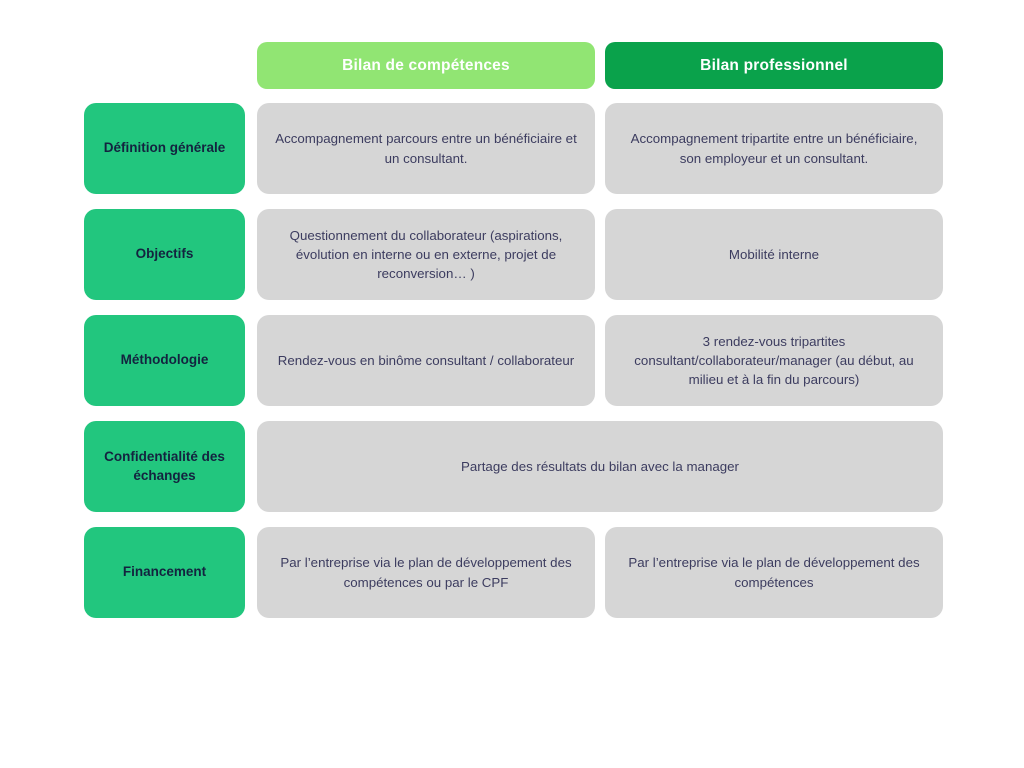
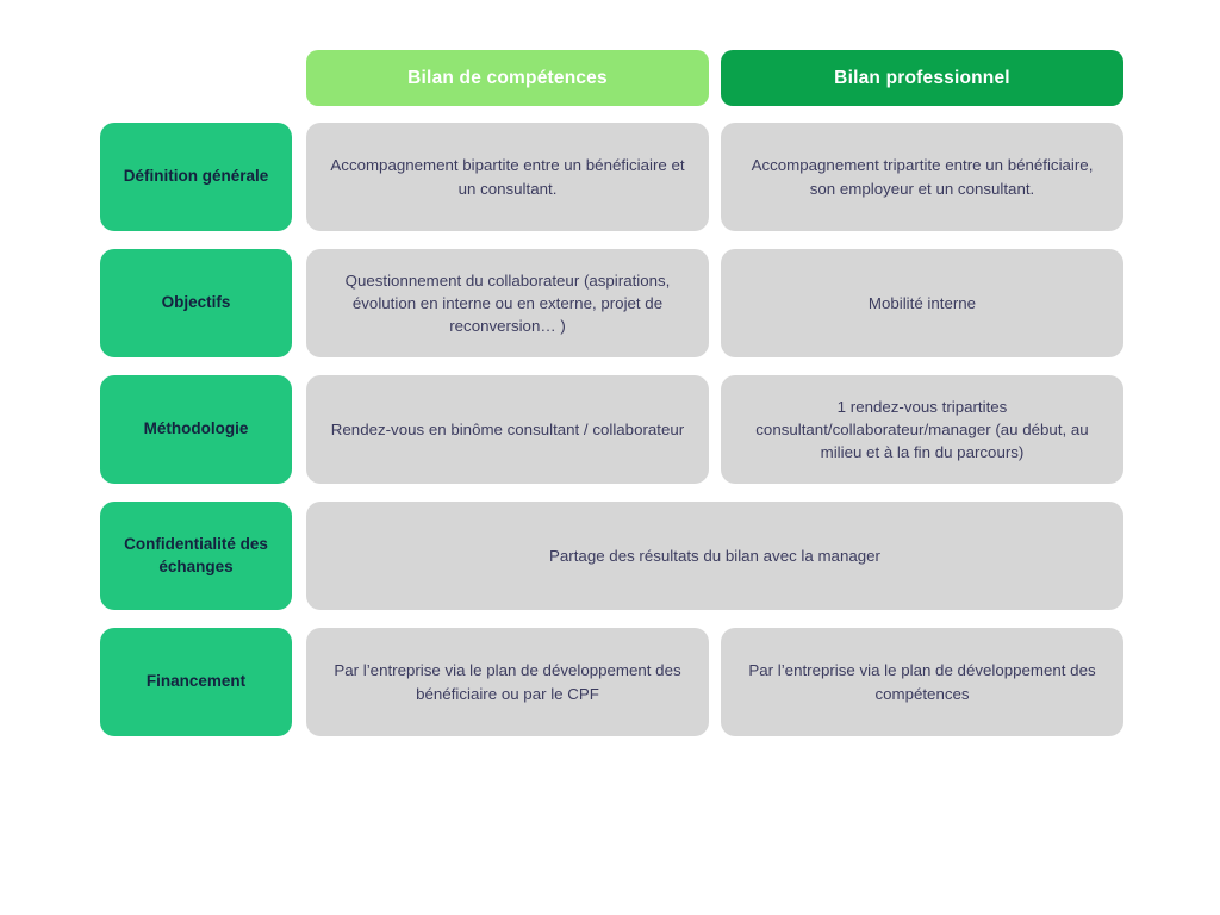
  Bilan de compétences
  Bilan professionnel
  Définition générale
- Accompagnement parcours entre un bénéficiaire et un consultant.
+ Accompagnement bipartite entre un bénéficiaire et un consultant.
  Accompagnement tripartite entre un bénéficiaire, son employeur et un consultant.
  Objectifs
  Questionnement du collaborateur (aspirations, évolution en interne ou en externe, projet de reconversion… )
  Mobilité interne
  Méthodologie
  Rendez-vous en binôme consultant / collaborateur
- 3 rendez-vous tripartites consultant/collaborateur/manager (au début, au milieu et à la fin du parcours)
+ 1 rendez-vous tripartites consultant/collaborateur/manager (au début, au milieu et à la fin du parcours)
  Confidentialité des échanges
  Partage des résultats du bilan avec la manager
  Financement
- Par l’entreprise via le plan de développement des compétences ou par le CPF
+ Par l’entreprise via le plan de développement des bénéficiaire ou par le CPF
  Par l’entreprise via le plan de développement des compétences
